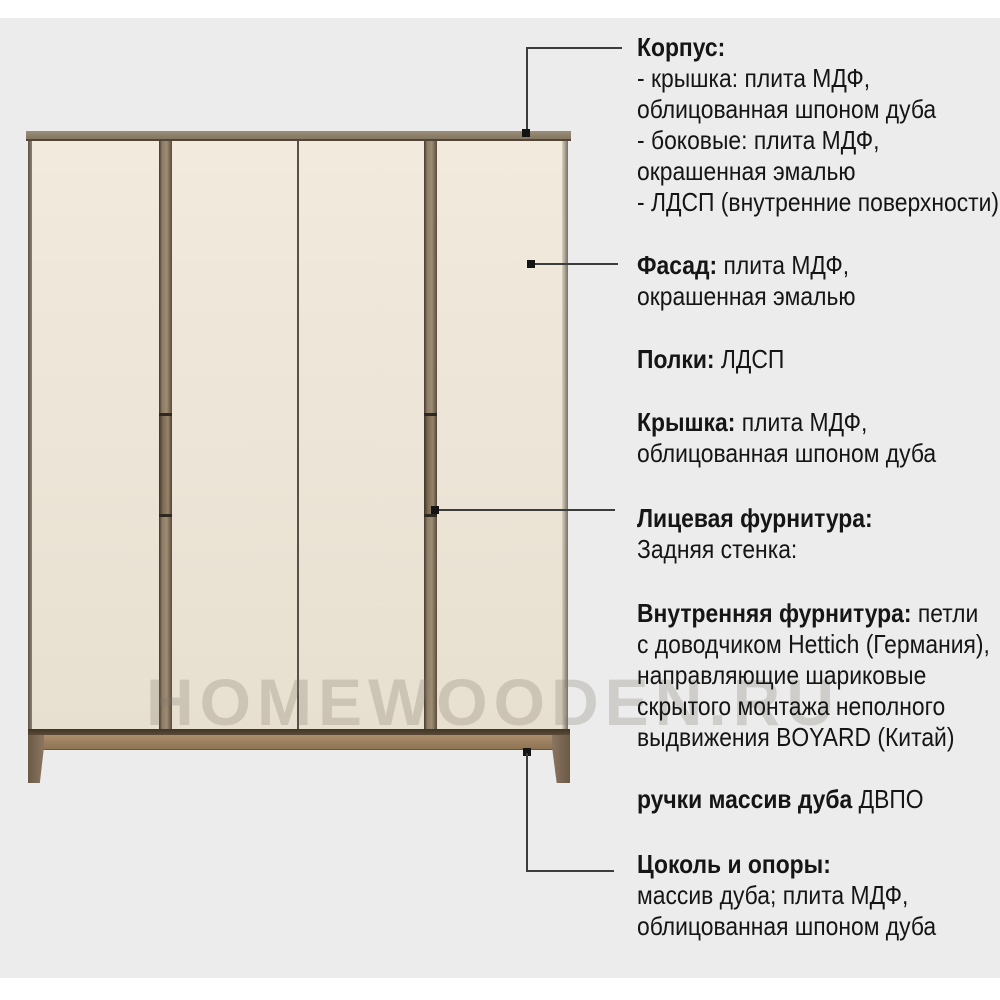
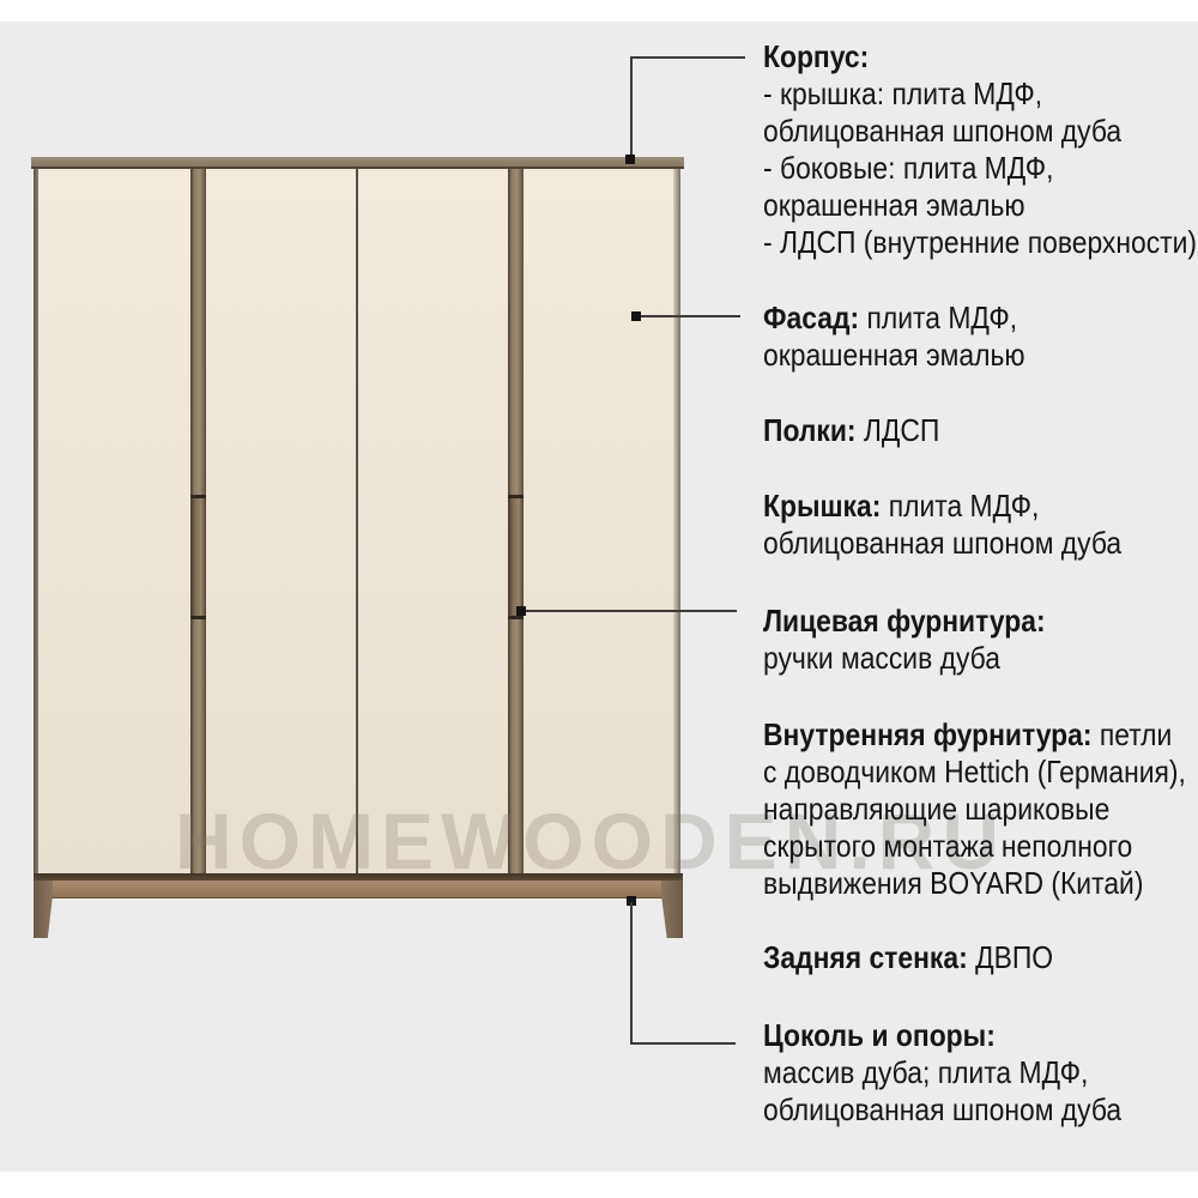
  HOMEWOODEN.RU
  Корпус:
  - крышка: плита МДФ,
  облицованная шпоном дуба
  - боковые: плита МДФ,
  окрашенная эмалью
  - ЛДСП (внутренние поверхности)
  Фасад: плита МДФ,
  окрашенная эмалью
  Полки: ЛДСП
  Крышка: плита МДФ,
  облицованная шпоном дуба
  Лицевая фурнитура:
- Задняя стенка:
+ ручки массив дуба
  Внутренняя фурнитура: петли
  с доводчиком Hettich (Германия),
  направляющие шариковые
  скрытого монтажа неполного
  выдвижения BOYARD (Китай)
- ручки массив дуба ДВПО
+ Задняя стенка: ДВПО
  Цоколь и опоры:
  массив дуба; плита МДФ,
  облицованная шпоном дуба
